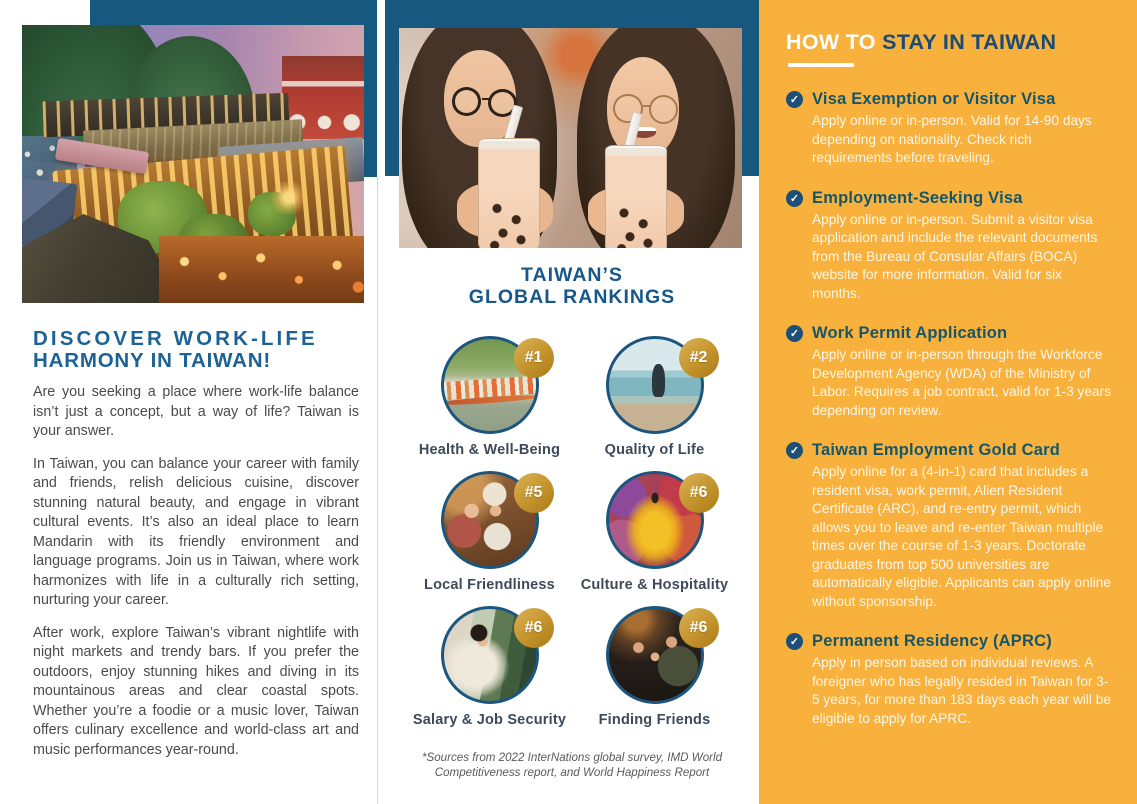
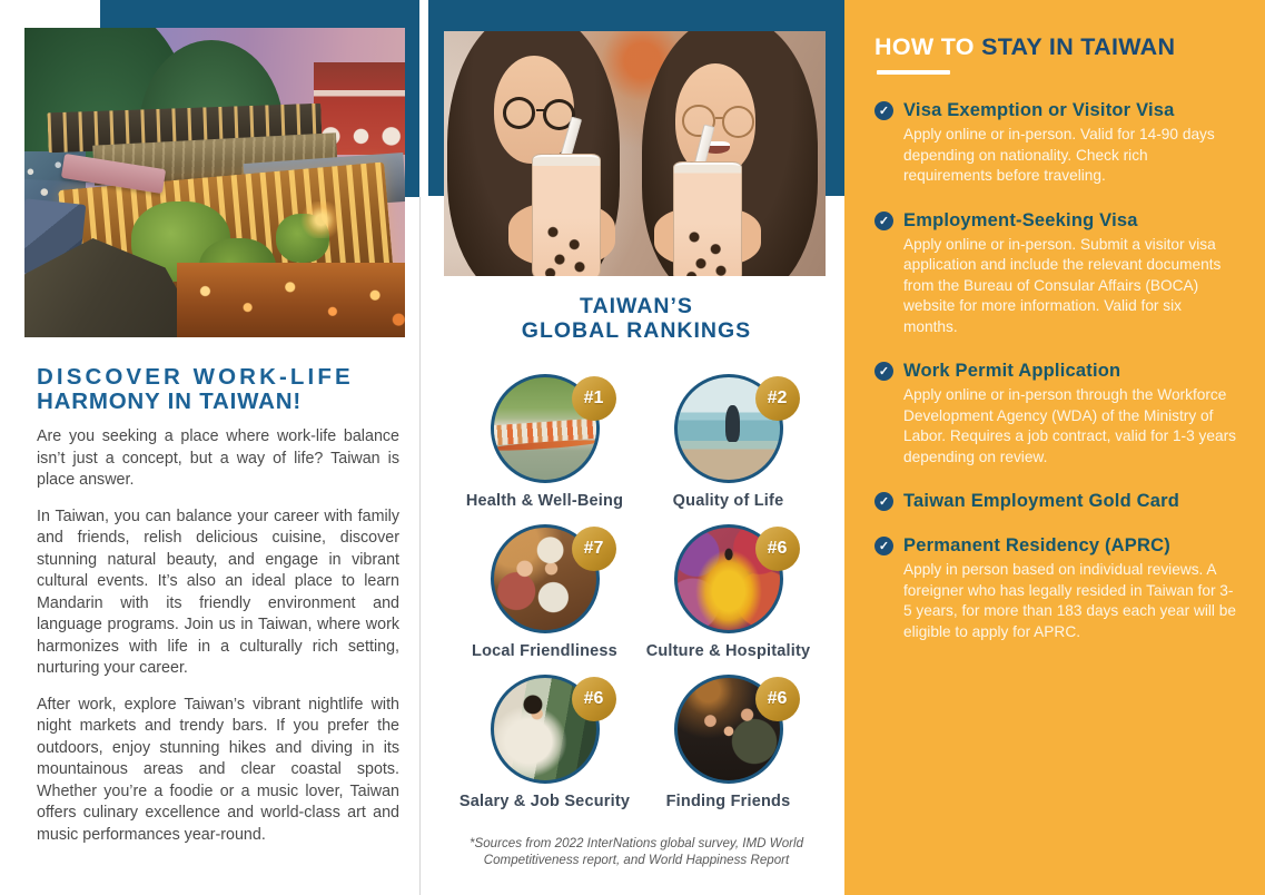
  DISCOVER WORK-LIFE
  HARMONY IN TAIWAN!
- Are you seeking a place where work-life balance isn’t just a concept, but a way of life? Taiwan is your answer.
+ Are you seeking a place where work-life balance isn’t just a concept, but a way of life? Taiwan is place answer.
  In Taiwan, you can balance your career with family and friends, relish delicious cuisine, discover stunning natural beauty, and engage in vibrant cultural events. It’s also an ideal place to learn Mandarin with its friendly environment and language programs. Join us in Taiwan, where work harmonizes with life in a culturally rich setting, nurturing your career.
  After work, explore Taiwan’s vibrant nightlife with night markets and trendy bars. If you prefer the outdoors, enjoy stunning hikes and diving in its mountainous areas and clear coastal spots. Whether you’re a foodie or a music lover, Taiwan offers culinary excellence and world-class art and music performances year-round.
  TAIWAN’S
  GLOBAL RANKINGS
  #1
  Health & Well-Being
  #2
  Quality of Life
- #5
+ #7
  Local Friendliness
  #6
  Culture & Hospitality
  #6
  Salary & Job Security
  #6
  Finding Friends
  *Sources from 2022 InterNations global survey, IMD World Competitiveness report, and World Happiness Report
  HOW TO STAY IN TAIWAN
  ✓
  Visa Exemption or Visitor Visa
  Apply online or in-person. Valid for 14-90 days depending on nationality. Check rich requirements before traveling.
  ✓
  Employment-Seeking Visa
  Apply online or in-person. Submit a visitor visa application and include the relevant documents from the Bureau of Consular Affairs (BOCA) website for more information. Valid for six months.
  ✓
  Work Permit Application
  Apply online or in-person through the Workforce Development Agency (WDA) of the Ministry of Labor. Requires a job contract, valid for 1-3 years depending on review.
  ✓
  Taiwan Employment Gold Card
- Apply online for a (4-in-1) card that includes a resident visa, work permit, Alien Resident Certificate (ARC), and re-entry permit, which allows you to leave and re-enter Taiwan multiple times over the course of 1-3 years. Doctorate graduates from top 500 universities are automatically eligible. Applicants can apply online without sponsorship.
  ✓
  Permanent Residency (APRC)
  Apply in person based on individual reviews. A foreigner who has legally resided in Taiwan for 3-5 years, for more than 183 days each year will be eligible to apply for APRC.
